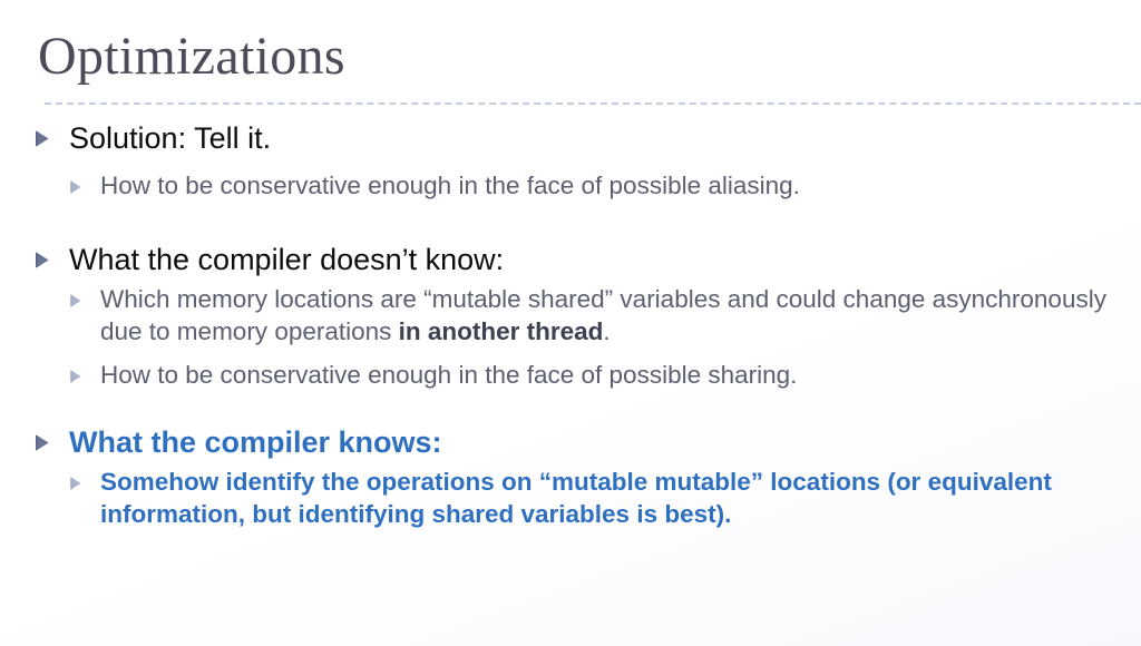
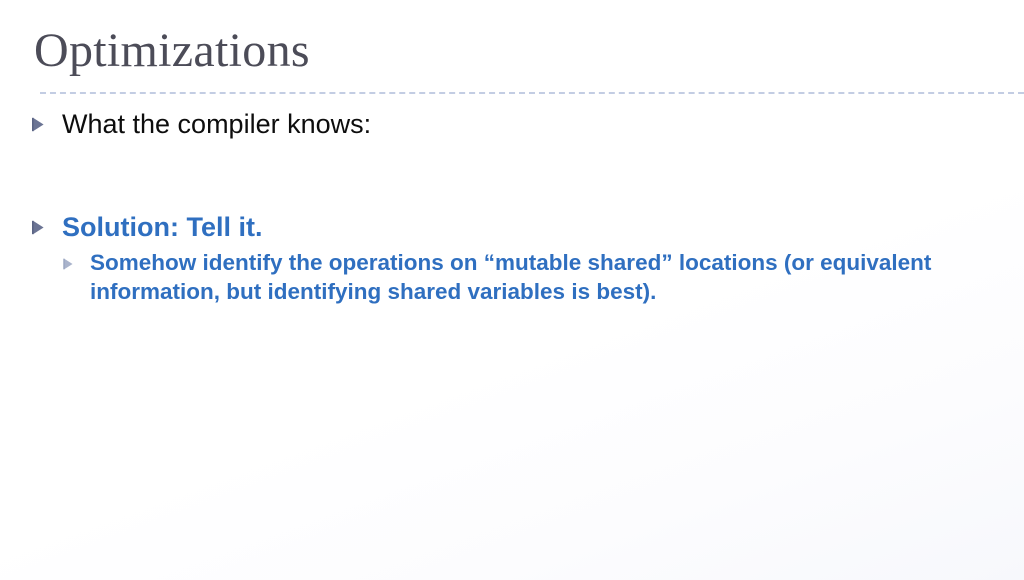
  Optimizations
- Solution: Tell it.
+ What the compiler knows:
- How to be conservative enough in the face of possible aliasing.
- What the compiler doesn’t know:
- Which memory locations are “mutable shared” variables and could change asynchronously due to memory operations in another thread.
- How to be conservative enough in the face of possible sharing.
- What the compiler knows:
+ Solution: Tell it.
- Somehow identify the operations on “mutable mutable” locations (or equivalent information, but identifying shared variables is best).
+ Somehow identify the operations on “mutable shared” locations (or equivalent information, but identifying shared variables is best).
